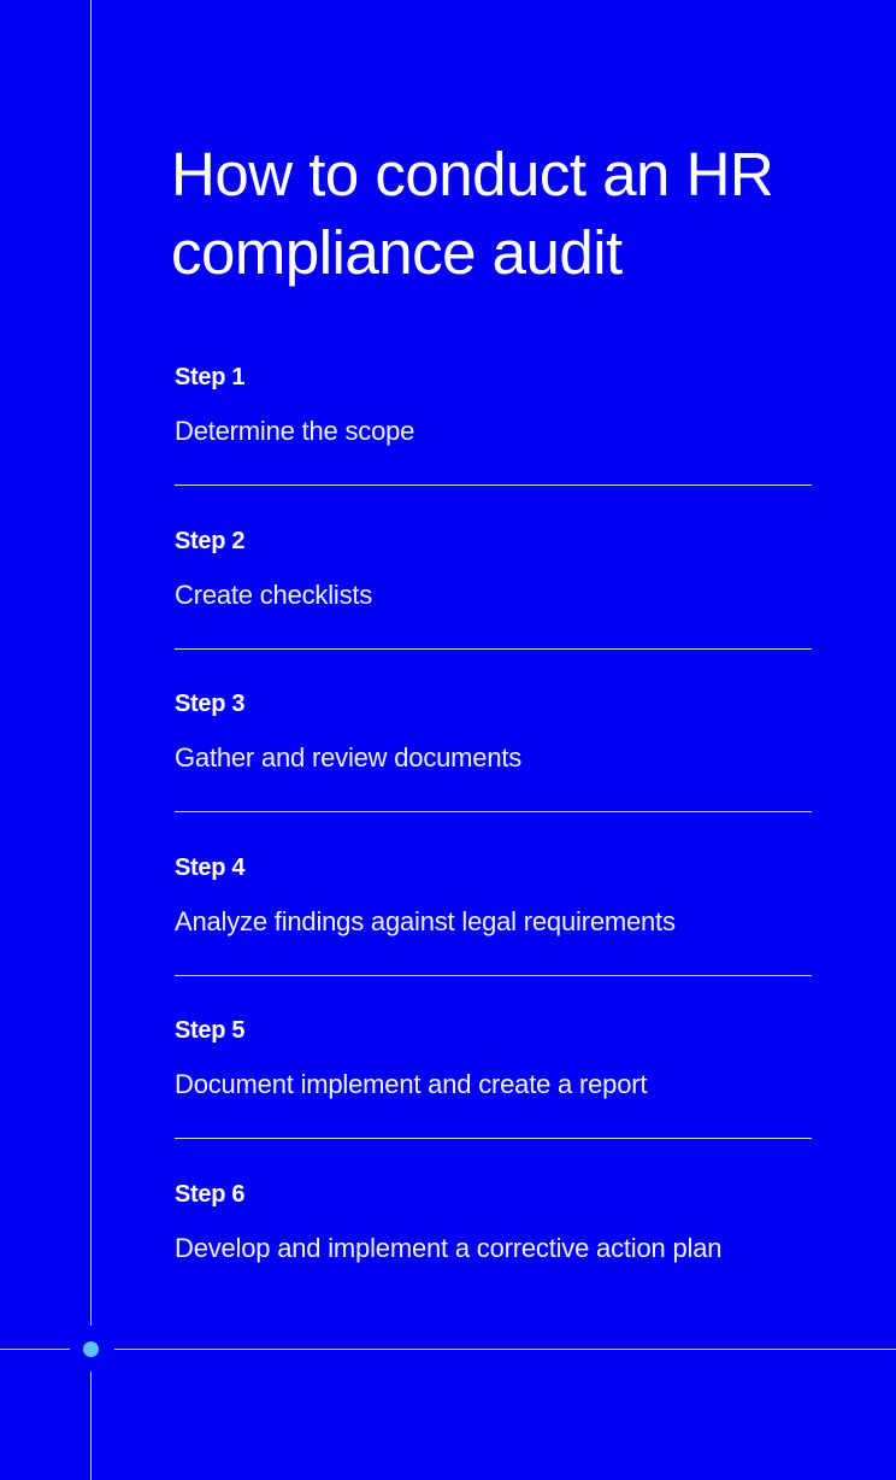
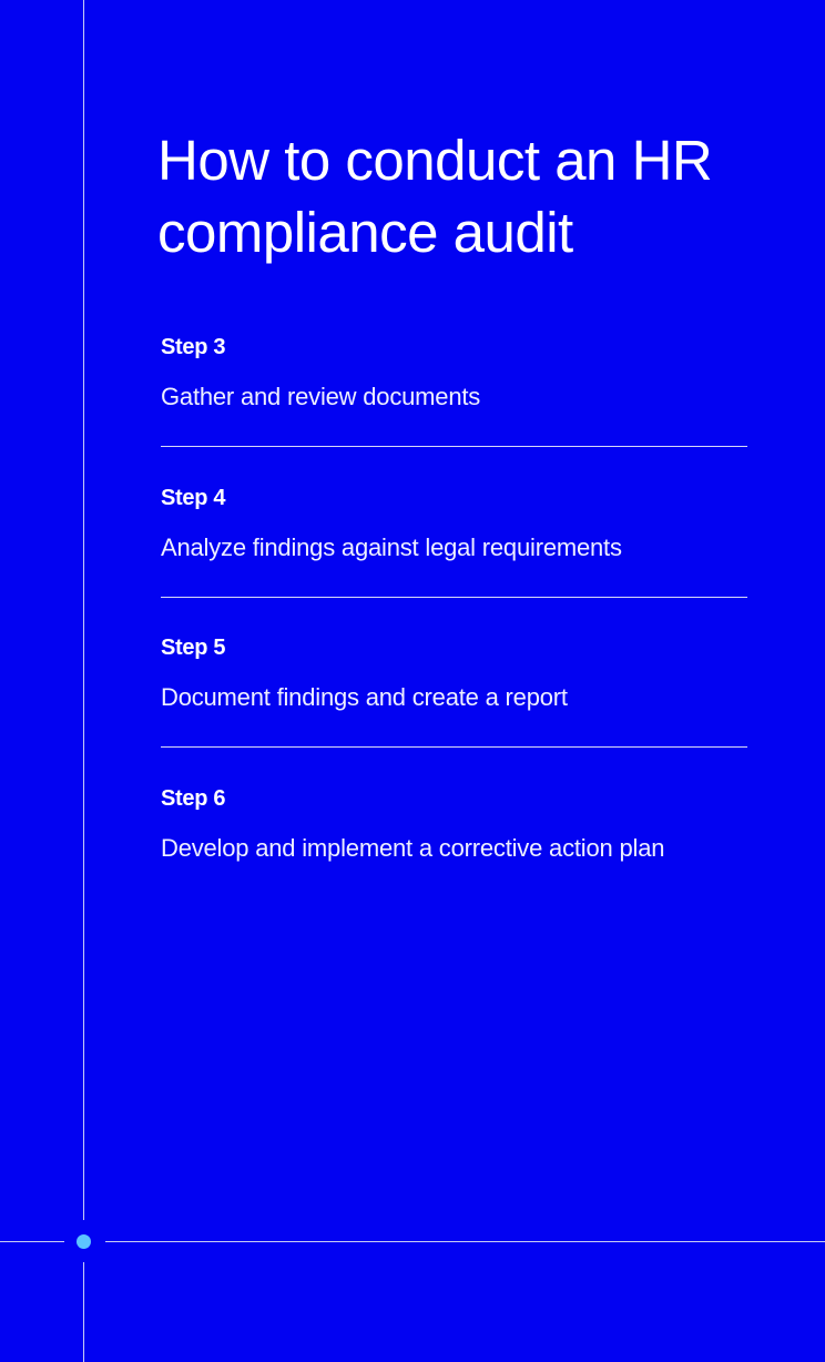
  How to conduct an HR compliance audit
- Step 1
- Determine the scope
- Step 2
- Create checklists
  Step 3
  Gather and review documents
  Step 4
  Analyze findings against legal requirements
  Step 5
- Document implement and create a report
+ Document findings and create a report
  Step 6
  Develop and implement a corrective action plan
